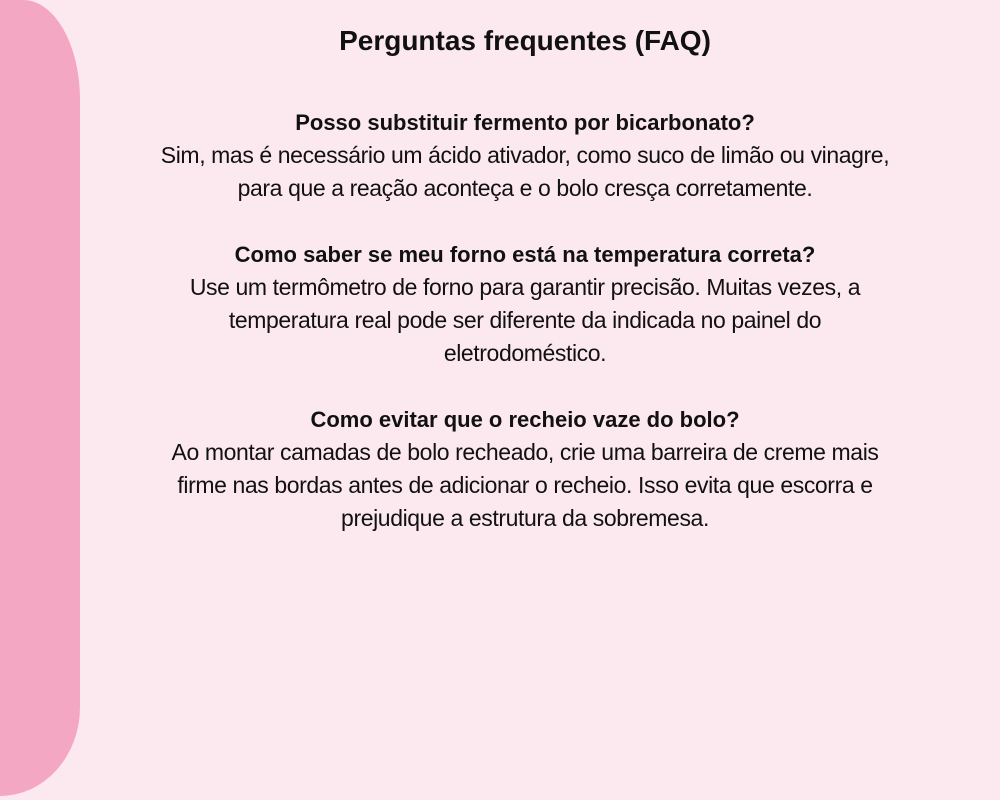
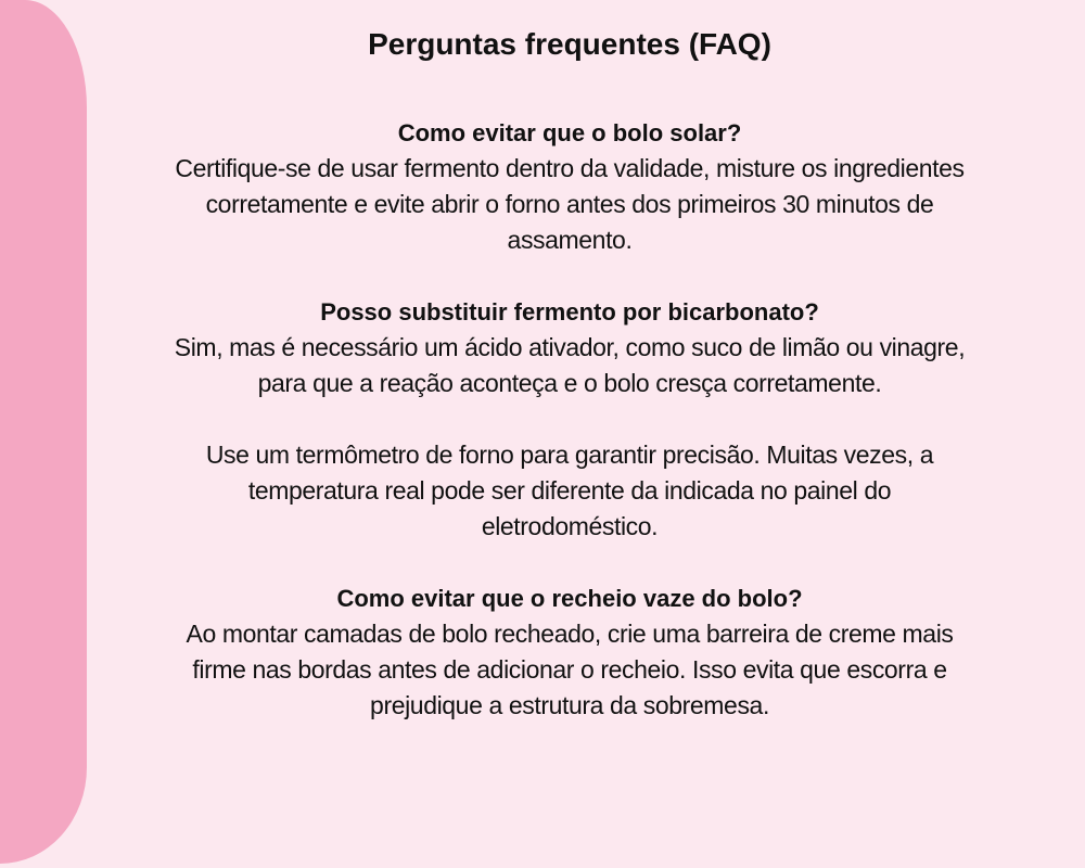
  Perguntas frequentes (FAQ)
+ Como evitar que o bolo solar?
+ Certifique-se de usar fermento dentro da validade, misture os ingredientes
+ corretamente e evite abrir o forno antes dos primeiros 30 minutos de
+ assamento.
  Posso substituir fermento por bicarbonato?
  Sim, mas é necessário um ácido ativador, como suco de limão ou vinagre,
  para que a reação aconteça e o bolo cresça corretamente.
- Como saber se meu forno está na temperatura correta?
  Use um termômetro de forno para garantir precisão. Muitas vezes, a
  temperatura real pode ser diferente da indicada no painel do
  eletrodoméstico.
  Como evitar que o recheio vaze do bolo?
  Ao montar camadas de bolo recheado, crie uma barreira de creme mais
  firme nas bordas antes de adicionar o recheio. Isso evita que escorra e
  prejudique a estrutura da sobremesa.
